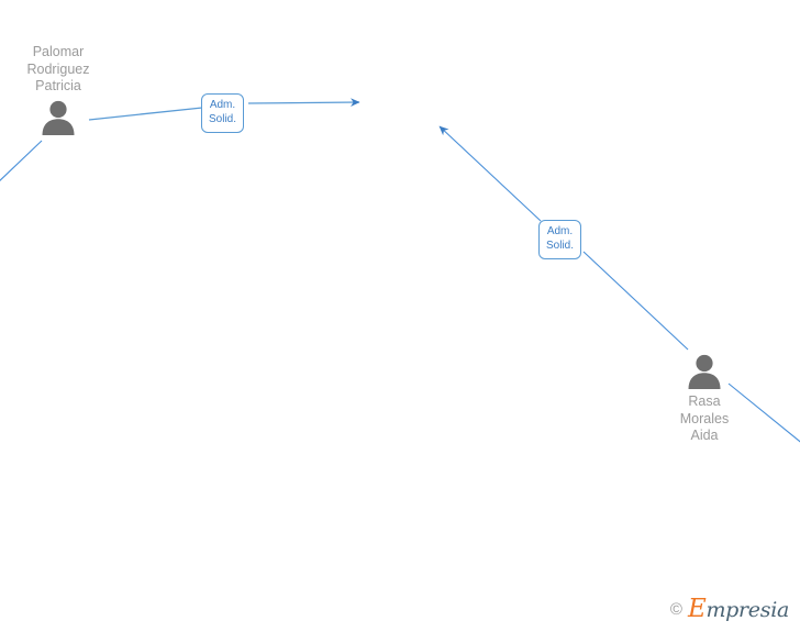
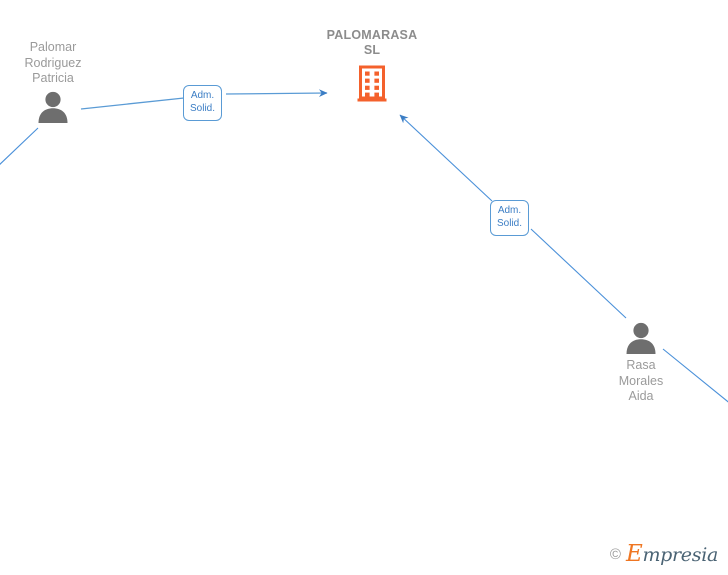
+ PALOMARASA
+ SL
  Palomar
  Rodriguez
  Patricia
  Rasa
  Morales
  Aida
  Adm.
  Solid.
  Adm.
  Solid.
  ©
  Empresia
